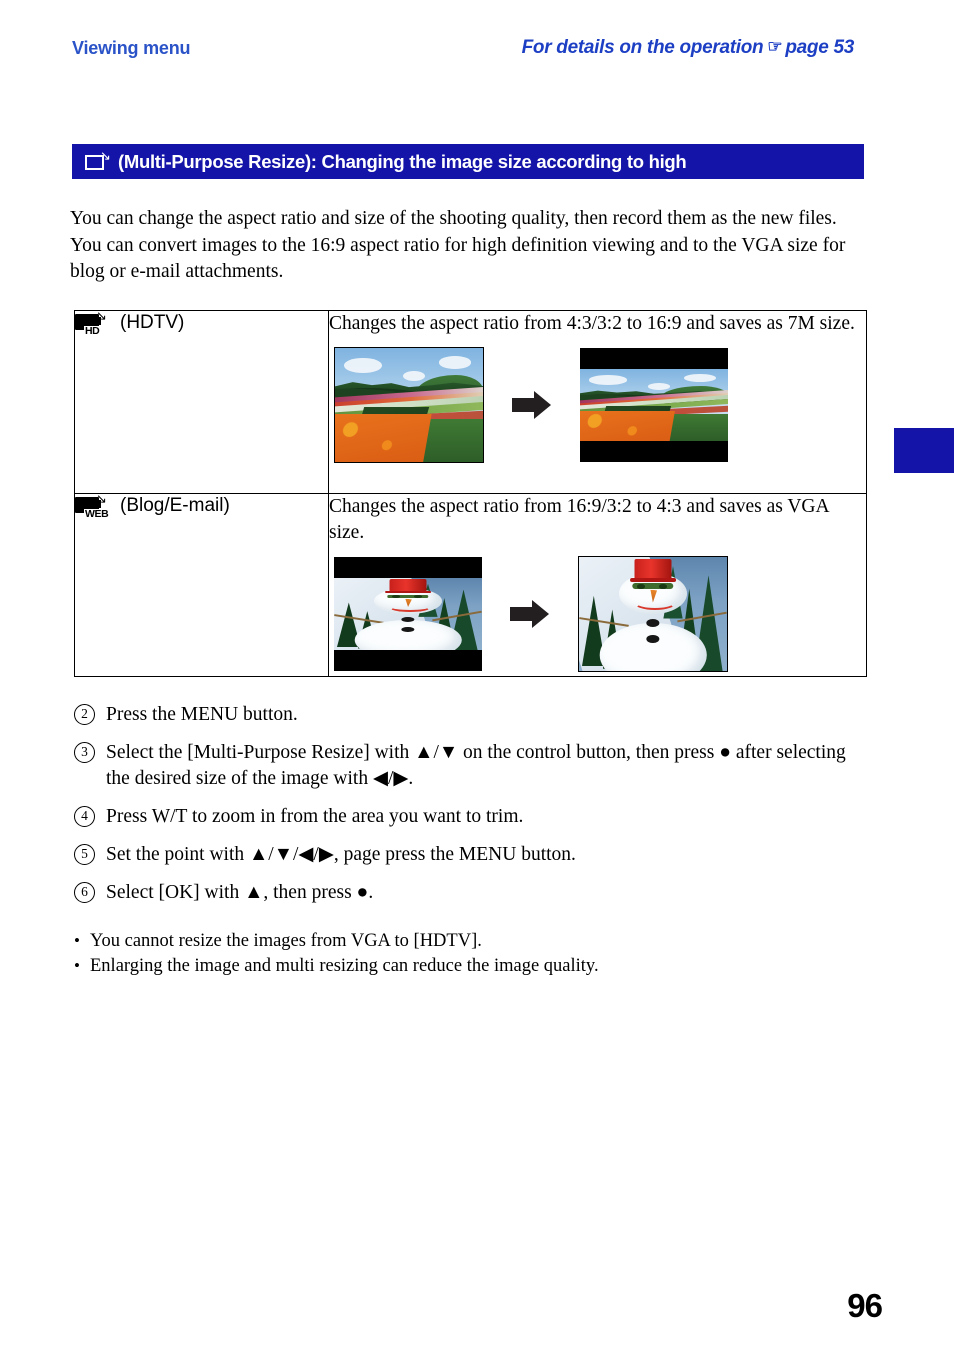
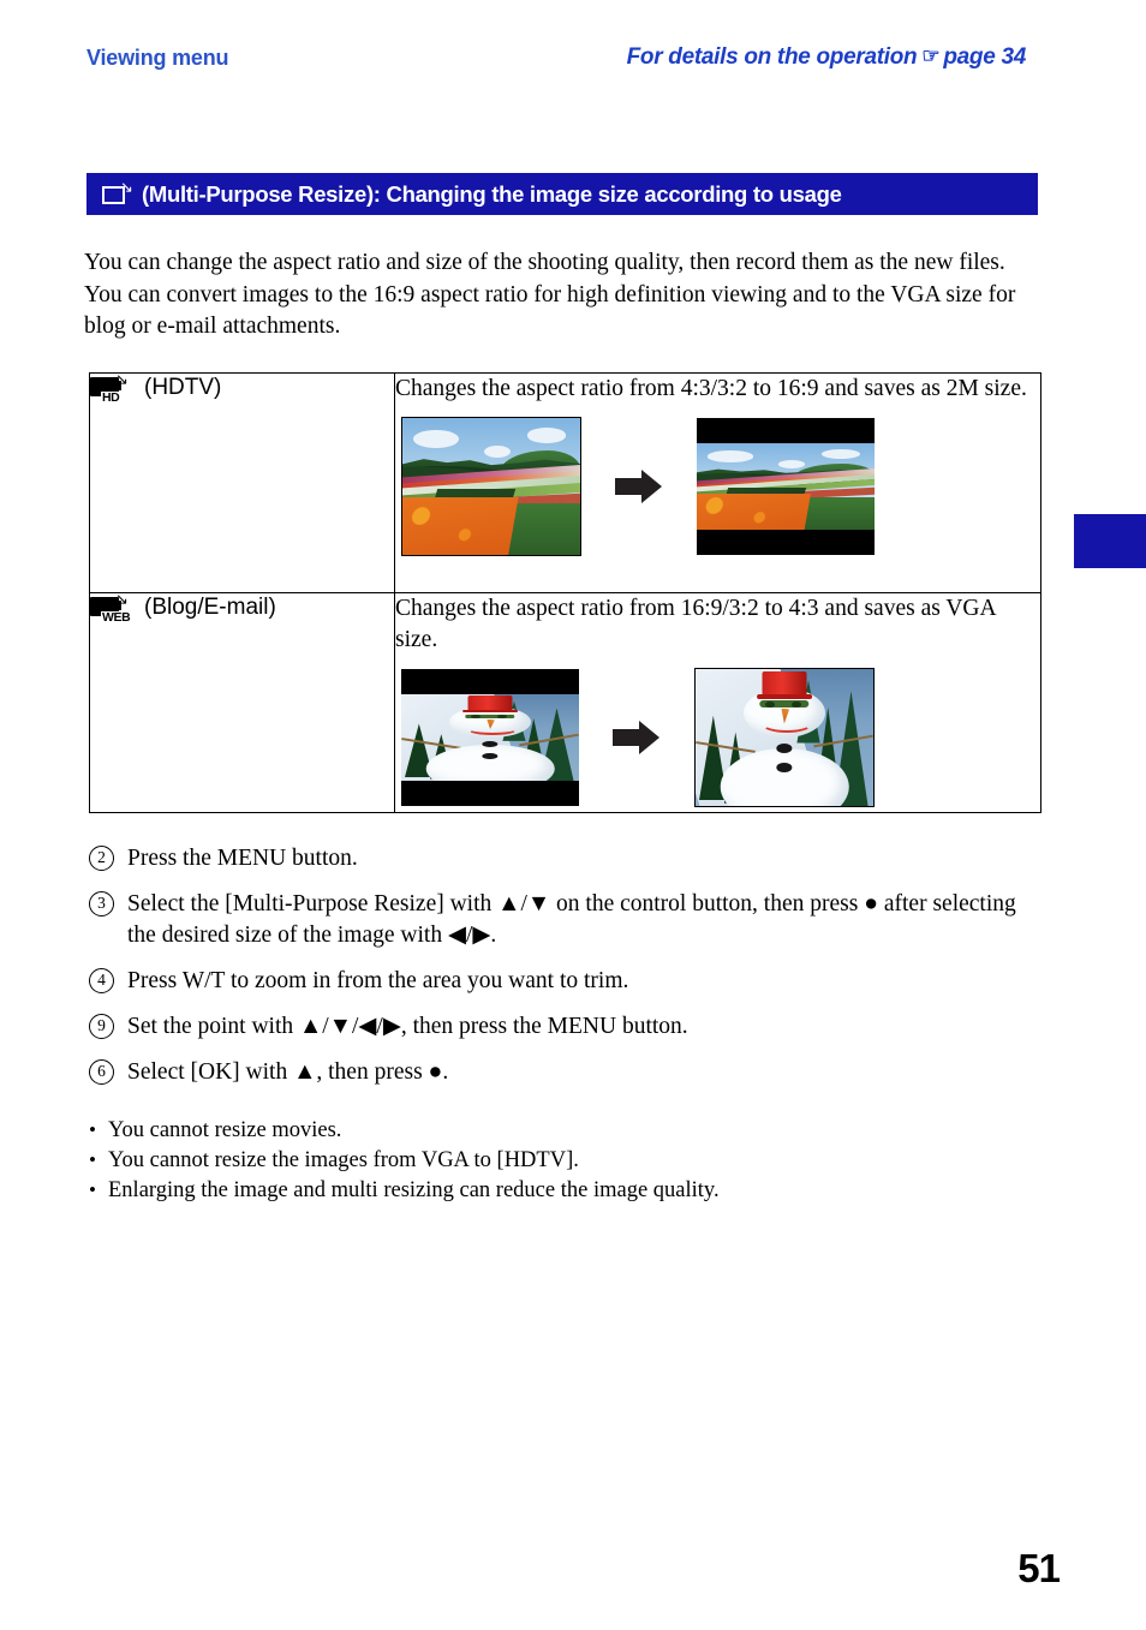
  Viewing menu
- For details on the operation ☞ page 53
+ For details on the operation ☞ page 34
  ↘
- (Multi-Purpose Resize): Changing the image size according to high
+ (Multi-Purpose Resize): Changing the image size according to usage
  You can change the aspect ratio and size of the shooting quality, then record them as the new files.
  You can convert images to the 16:9 aspect ratio for high definition viewing and to the VGA size for blog or e-mail attachments.
- ↘ HD (HDTV)	Changes the aspect ratio from 4:3/3:2 to 16:9 and saves as 7M size.
+ ↘ HD (HDTV)	Changes the aspect ratio from 4:3/3:2 to 16:9 and saves as 2M size.
  ↘ WEB (Blog/E-mail)	Changes the aspect ratio from 16:9/3:2 to 4:3 and saves as VGA size.
  2
  Press the MENU button.
  3
  Select the [Multi-Purpose Resize] with ▲/▼ on the control button, then press ● after selecting the desired size of the image with ◀/▶.
  4
  Press W/T to zoom in from the area you want to trim.
- 5
+ 9
- Set the point with ▲/▼/◀/▶, page press the MENU button.
+ Set the point with ▲/▼/◀/▶, then press the MENU button.
  6
  Select [OK] with ▲, then press ●.
+ You cannot resize movies.
  You cannot resize the images from VGA to [HDTV].
  Enlarging the image and multi resizing can reduce the image quality.
- 96
+ 51
